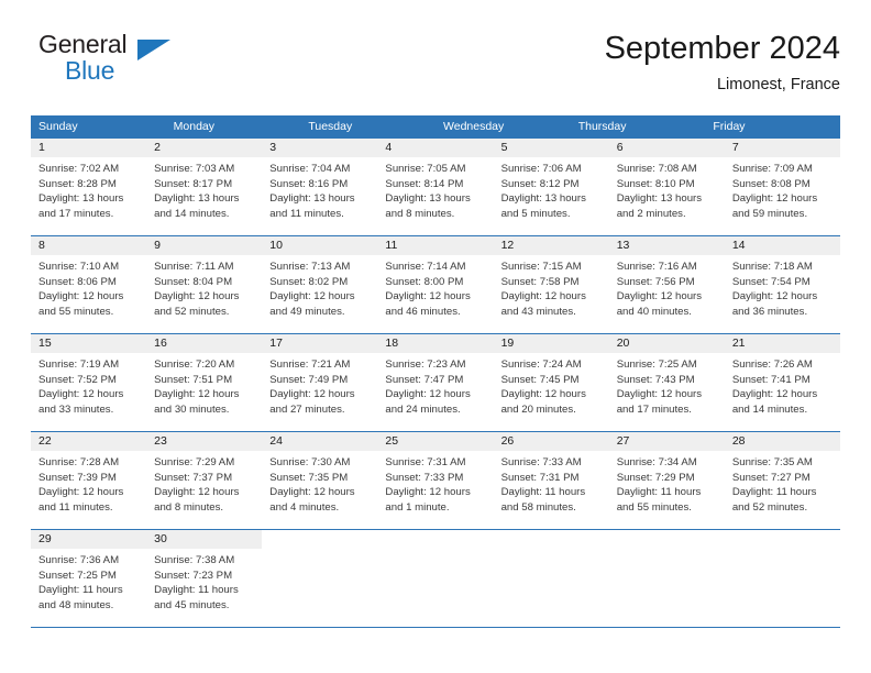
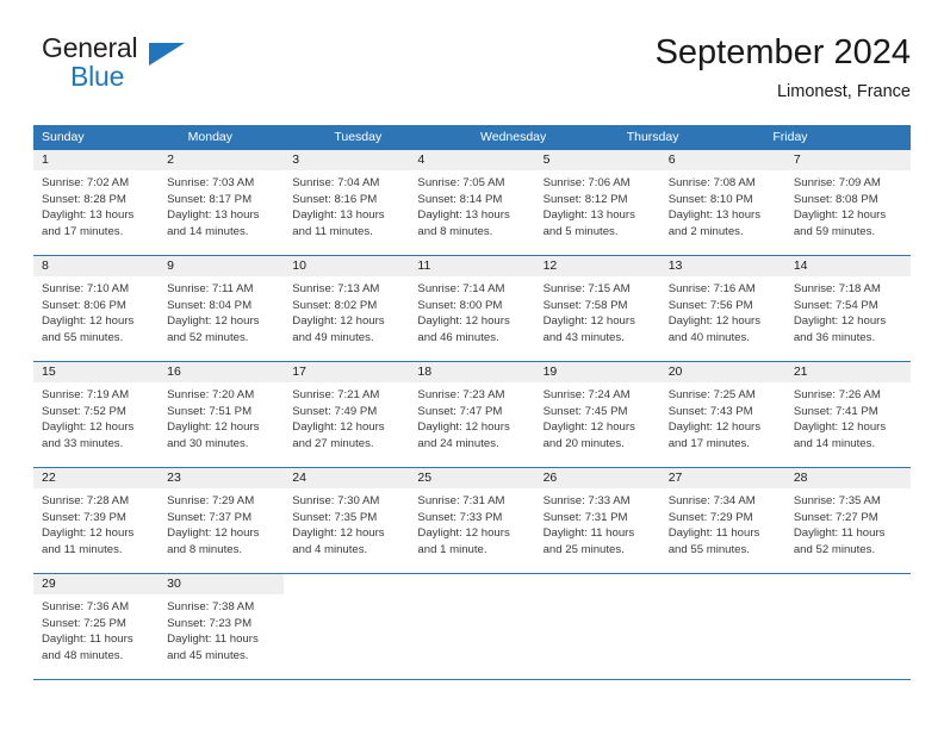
  General
  Blue
  September 2024
  Limonest, France
  Sunday
  Monday
  Tuesday
  Wednesday
  Thursday
  Friday
  1
  Sunrise: 7:02 AM
  Sunset: 8:28 PM
  Daylight: 13 hours
  and 17 minutes.
  2
  Sunrise: 7:03 AM
  Sunset: 8:17 PM
  Daylight: 13 hours
  and 14 minutes.
  3
  Sunrise: 7:04 AM
  Sunset: 8:16 PM
  Daylight: 13 hours
  and 11 minutes.
  4
  Sunrise: 7:05 AM
  Sunset: 8:14 PM
  Daylight: 13 hours
  and 8 minutes.
  5
  Sunrise: 7:06 AM
  Sunset: 8:12 PM
  Daylight: 13 hours
  and 5 minutes.
  6
  Sunrise: 7:08 AM
  Sunset: 8:10 PM
  Daylight: 13 hours
  and 2 minutes.
  7
  Sunrise: 7:09 AM
  Sunset: 8:08 PM
  Daylight: 12 hours
  and 59 minutes.
  8
  Sunrise: 7:10 AM
  Sunset: 8:06 PM
  Daylight: 12 hours
  and 55 minutes.
  9
  Sunrise: 7:11 AM
  Sunset: 8:04 PM
  Daylight: 12 hours
  and 52 minutes.
  10
  Sunrise: 7:13 AM
  Sunset: 8:02 PM
  Daylight: 12 hours
  and 49 minutes.
  11
  Sunrise: 7:14 AM
  Sunset: 8:00 PM
  Daylight: 12 hours
  and 46 minutes.
  12
  Sunrise: 7:15 AM
  Sunset: 7:58 PM
  Daylight: 12 hours
  and 43 minutes.
  13
  Sunrise: 7:16 AM
  Sunset: 7:56 PM
  Daylight: 12 hours
  and 40 minutes.
  14
  Sunrise: 7:18 AM
  Sunset: 7:54 PM
  Daylight: 12 hours
  and 36 minutes.
  15
  Sunrise: 7:19 AM
  Sunset: 7:52 PM
  Daylight: 12 hours
  and 33 minutes.
  16
  Sunrise: 7:20 AM
  Sunset: 7:51 PM
  Daylight: 12 hours
  and 30 minutes.
  17
  Sunrise: 7:21 AM
  Sunset: 7:49 PM
  Daylight: 12 hours
  and 27 minutes.
  18
  Sunrise: 7:23 AM
  Sunset: 7:47 PM
  Daylight: 12 hours
  and 24 minutes.
  19
  Sunrise: 7:24 AM
  Sunset: 7:45 PM
  Daylight: 12 hours
  and 20 minutes.
  20
  Sunrise: 7:25 AM
  Sunset: 7:43 PM
  Daylight: 12 hours
  and 17 minutes.
  21
  Sunrise: 7:26 AM
  Sunset: 7:41 PM
  Daylight: 12 hours
  and 14 minutes.
  22
  Sunrise: 7:28 AM
  Sunset: 7:39 PM
  Daylight: 12 hours
  and 11 minutes.
  23
  Sunrise: 7:29 AM
  Sunset: 7:37 PM
  Daylight: 12 hours
  and 8 minutes.
  24
  Sunrise: 7:30 AM
  Sunset: 7:35 PM
  Daylight: 12 hours
  and 4 minutes.
  25
  Sunrise: 7:31 AM
  Sunset: 7:33 PM
  Daylight: 12 hours
  and 1 minute.
  26
  Sunrise: 7:33 AM
  Sunset: 7:31 PM
  Daylight: 11 hours
- and 58 minutes.
+ and 25 minutes.
  27
  Sunrise: 7:34 AM
  Sunset: 7:29 PM
  Daylight: 11 hours
  and 55 minutes.
  28
  Sunrise: 7:35 AM
  Sunset: 7:27 PM
  Daylight: 11 hours
  and 52 minutes.
  29
  Sunrise: 7:36 AM
  Sunset: 7:25 PM
  Daylight: 11 hours
  and 48 minutes.
  30
  Sunrise: 7:38 AM
  Sunset: 7:23 PM
  Daylight: 11 hours
  and 45 minutes.
